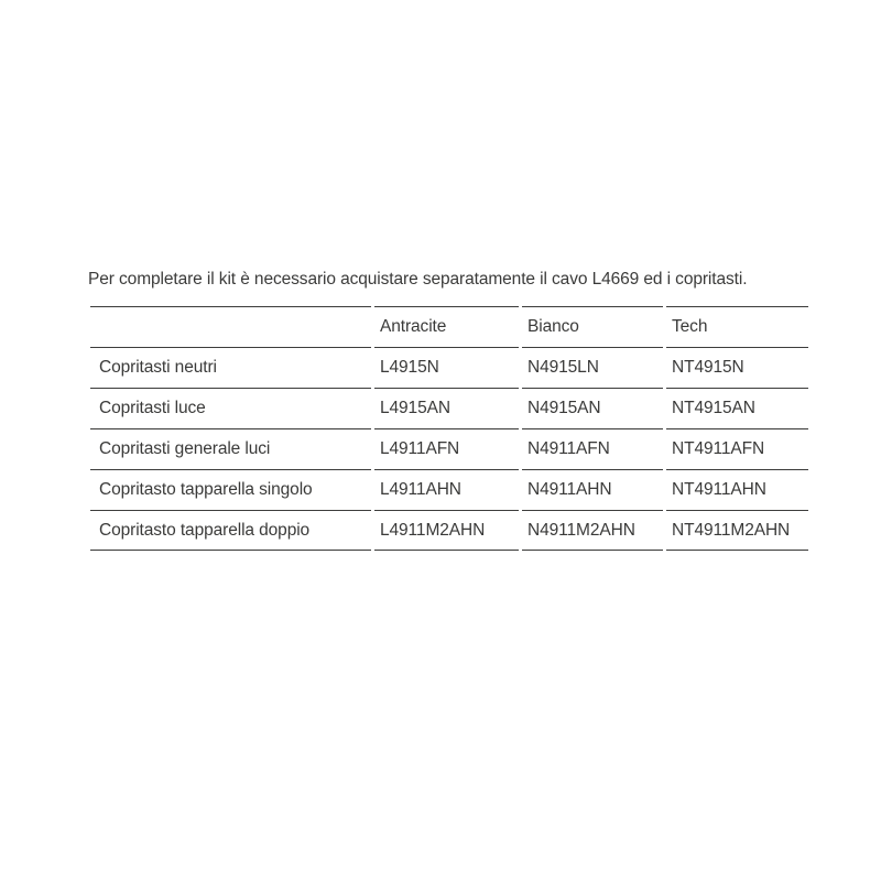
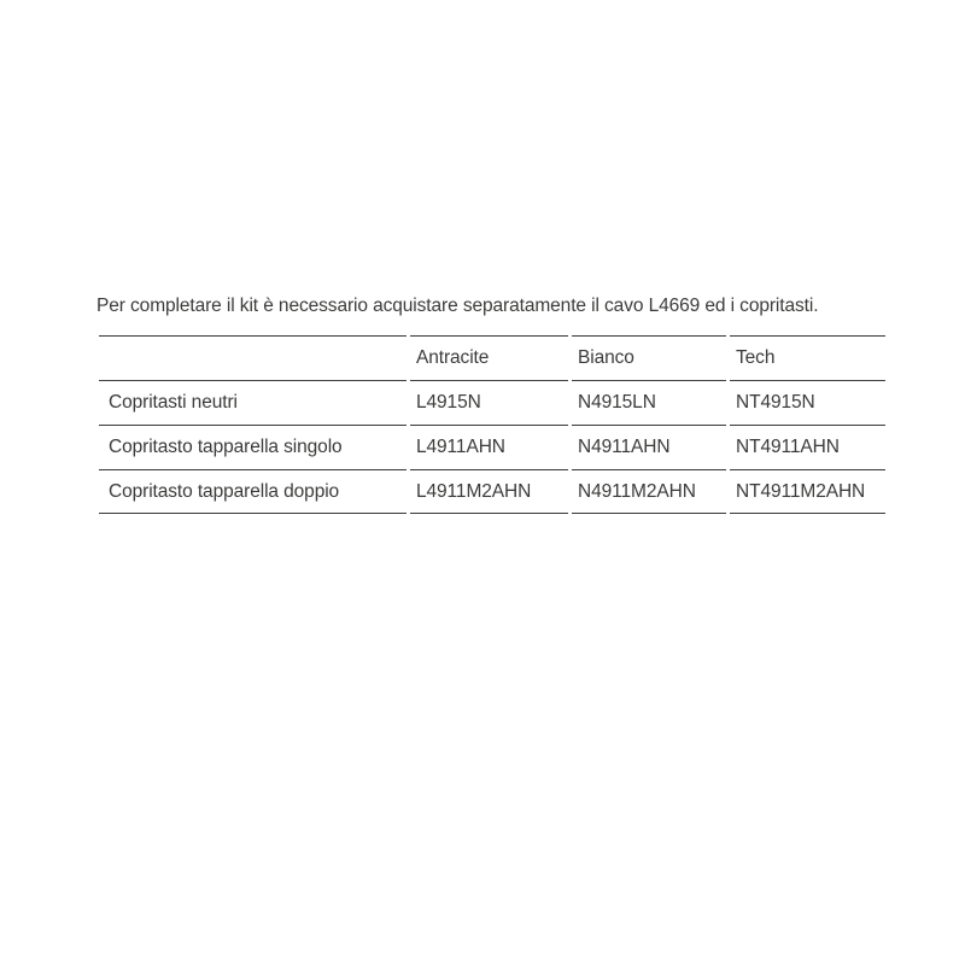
  Per completare il kit è necessario acquistare separatamente il cavo L4669 ed i copritasti.
  	Antracite	Bianco	Tech
  Copritasti neutri	L4915N	N4915LN	NT4915N
- Copritasti luce	L4915AN	N4915AN	NT4915AN
- Copritasti generale luci	L4911AFN	N4911AFN	NT4911AFN
  Copritasto tapparella singolo	L4911AHN	N4911AHN	NT4911AHN
  Copritasto tapparella doppio	L4911M2AHN	N4911M2AHN	NT4911M2AHN
